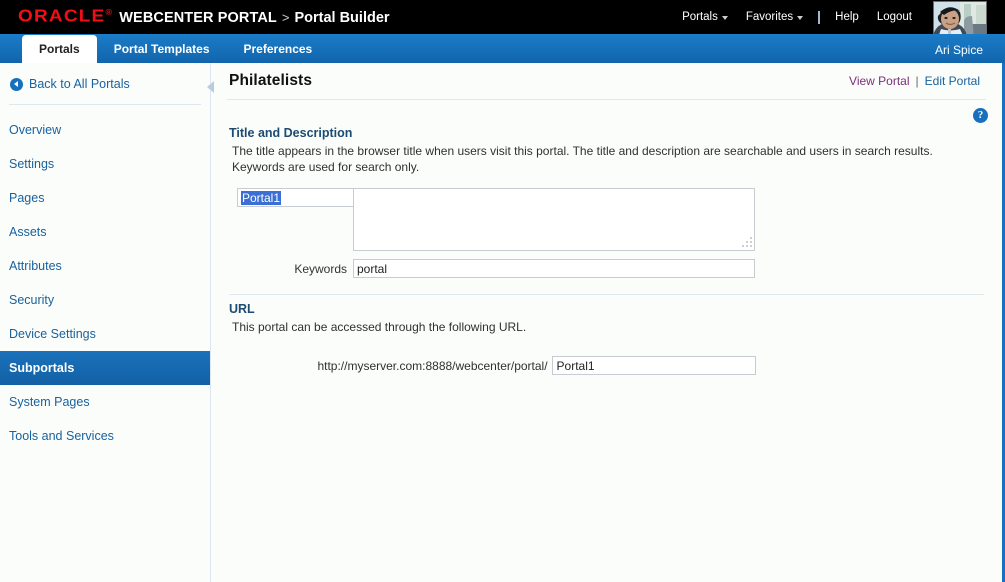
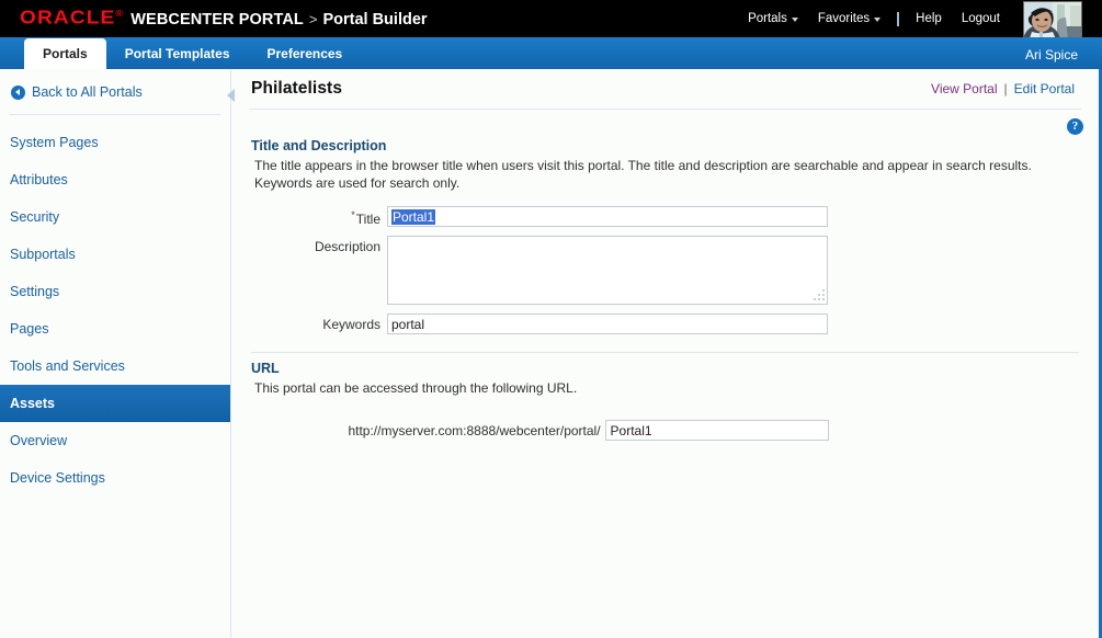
  ORACLE®
  WEBCENTER PORTAL
  >
  Portal Builder
  Portals
  Favorites
  Help
  Logout
  Portals
  Portal Templates
  Preferences
  Ari Spice
  Back to All Portals
- Overview
+ System Pages
- Settings
+ Attributes
- Pages
+ Security
- Assets
+ Subportals
- Attributes
+ Settings
- Security
+ Pages
- Device Settings
+ Tools and Services
- Subportals
+ Assets
- System Pages
+ Overview
- Tools and Services
+ Device Settings
  Philatelists
  View Portal
  |
  Edit Portal
  ?
  Title and Description
- The title appears in the browser title when users visit this portal. The title and description are searchable and users in search results. Keywords are used for search only.
+ The title appears in the browser title when users visit this portal. The title and description are searchable and appear in search results. Keywords are used for search only.
+ *Title
  Portal1
+ Description
  Keywords
  portal
  URL
  This portal can be accessed through the following URL.
  http://myserver.com:8888/webcenter/portal/
  Portal1
